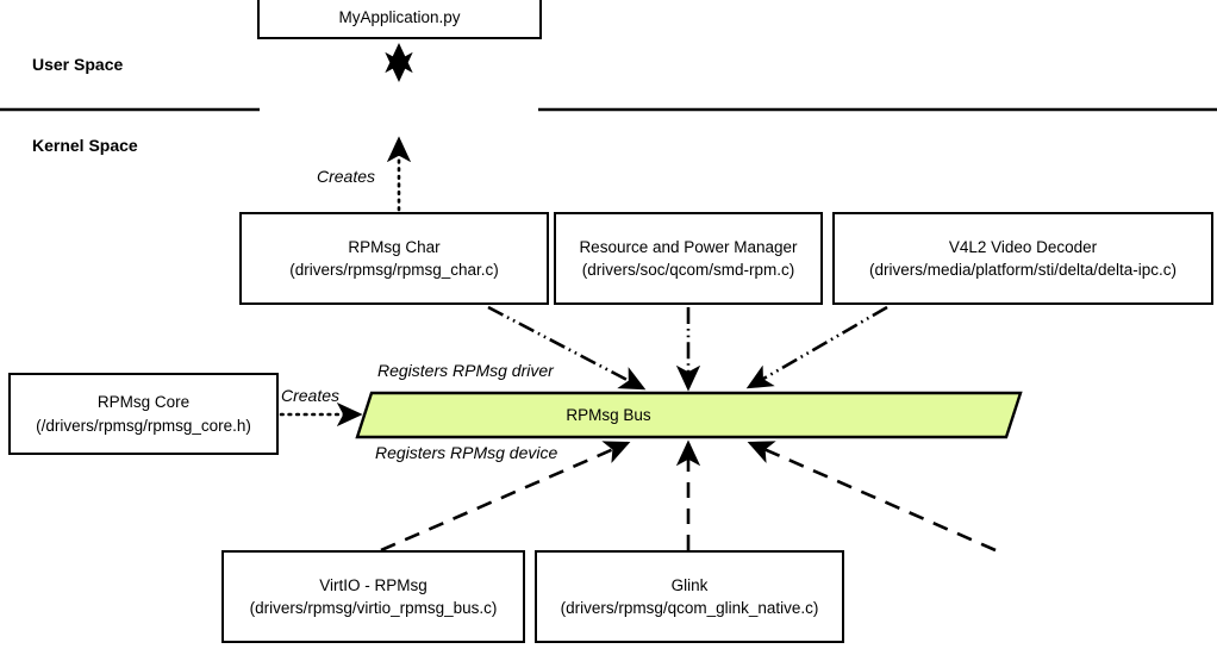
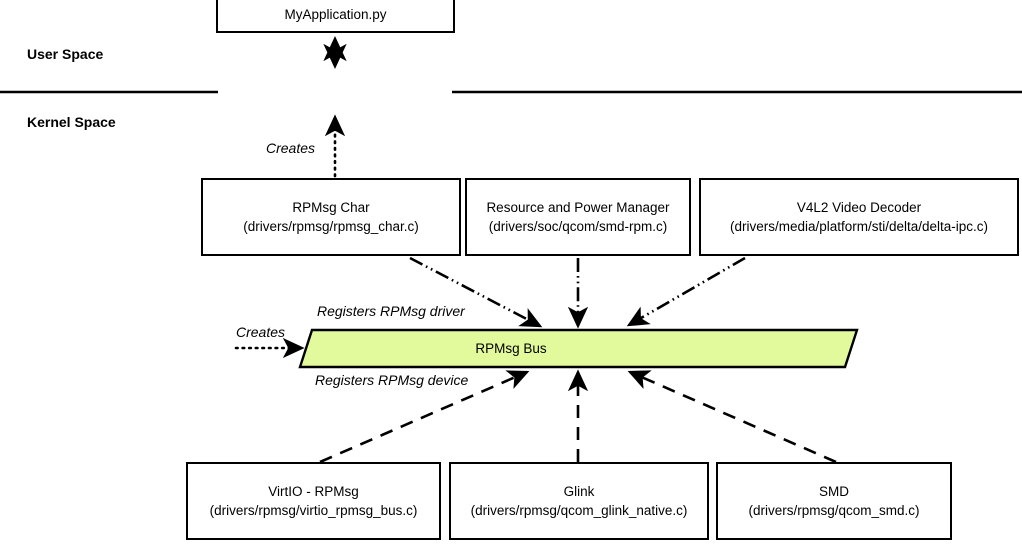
  User Space
  Kernel Space
  MyApplication.py
  Creates
  RPMsg Char
  (drivers/rpmsg/rpmsg_char.c)
  Resource and Power Manager
  (drivers/soc/qcom/smd-rpm.c)
  V4L2 Video Decoder
  (drivers/media/platform/sti/delta/delta-ipc.c)
- RPMsg Core
- (/drivers/rpmsg/rpmsg_core.h)
  Creates
  Registers RPMsg driver
  Registers RPMsg device
  RPMsg Bus
  VirtIO - RPMsg
  (drivers/rpmsg/virtio_rpmsg_bus.c)
  Glink
  (drivers/rpmsg/qcom_glink_native.c)
+ SMD
+ (drivers/rpmsg/qcom_smd.c)
